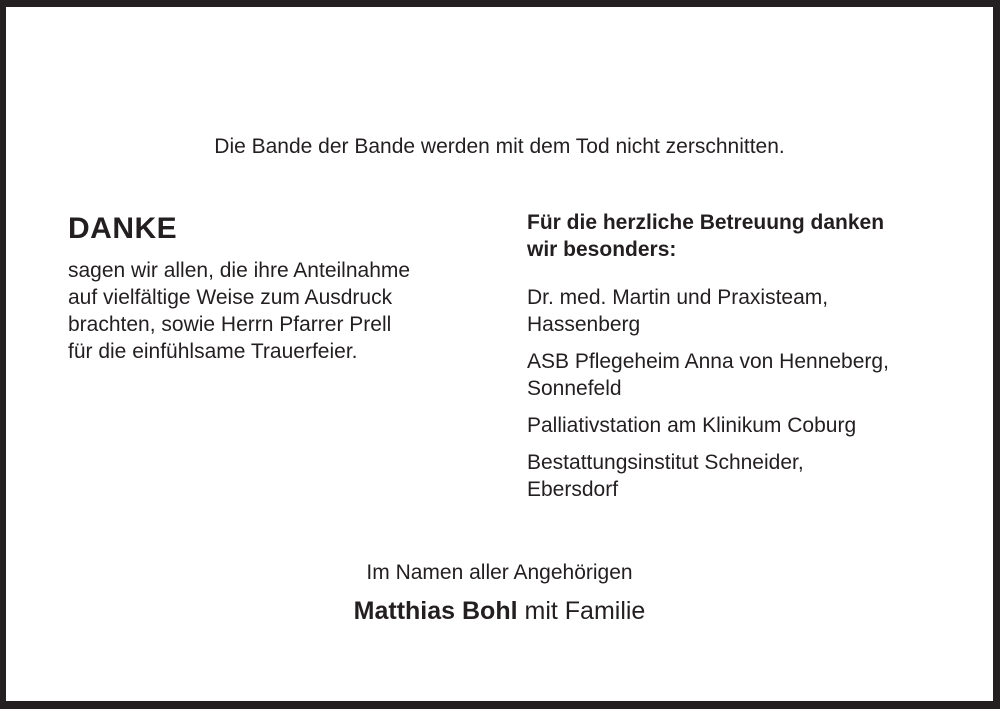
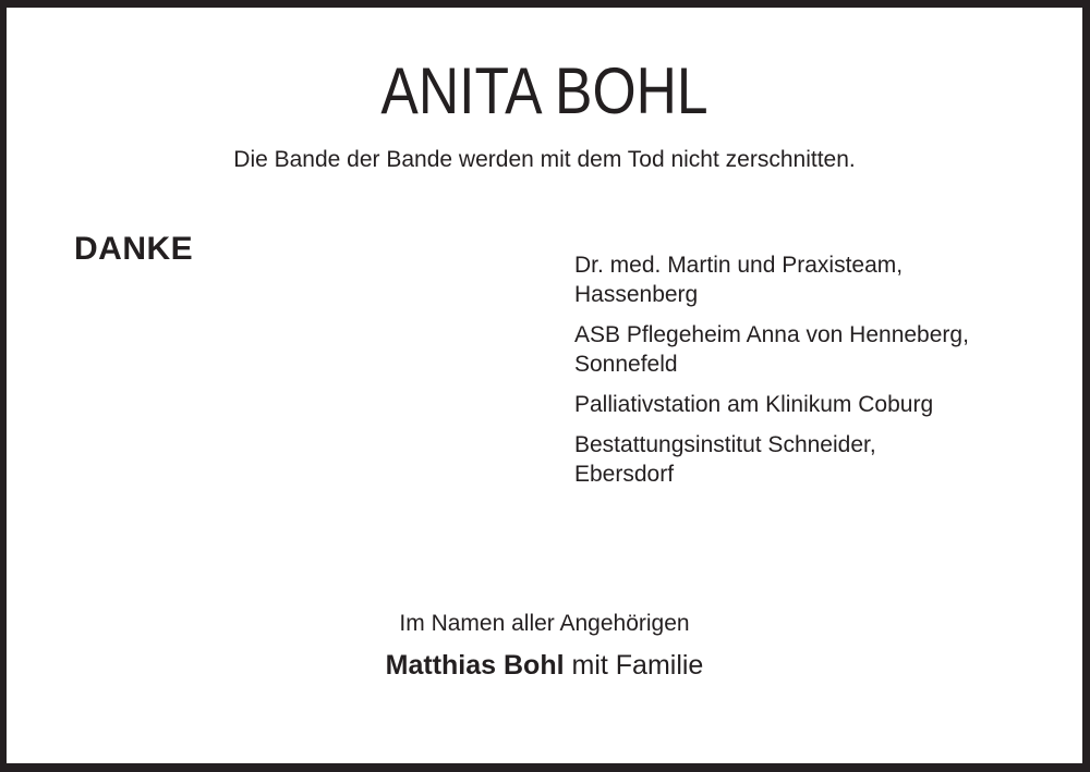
+ ANITA BOHL
  Die Bande der Bande werden mit dem Tod nicht zerschnitten.
  DANKE
- sagen wir allen, die ihre Anteilnahme
- auf vielfältige Weise zum Ausdruck
- brachten, sowie Herrn Pfarrer Prell
- für die einfühlsame Trauerfeier.
- Für die herzliche Betreuung danken
- wir besonders:
  Dr. med. Martin und Praxisteam,
  Hassenberg
  ASB Pflegeheim Anna von Henneberg,
  Sonnefeld
  Palliativstation am Klinikum Coburg
  Bestattungsinstitut Schneider,
  Ebersdorf
  Im Namen aller Angehörigen
  Matthias Bohl mit Familie
